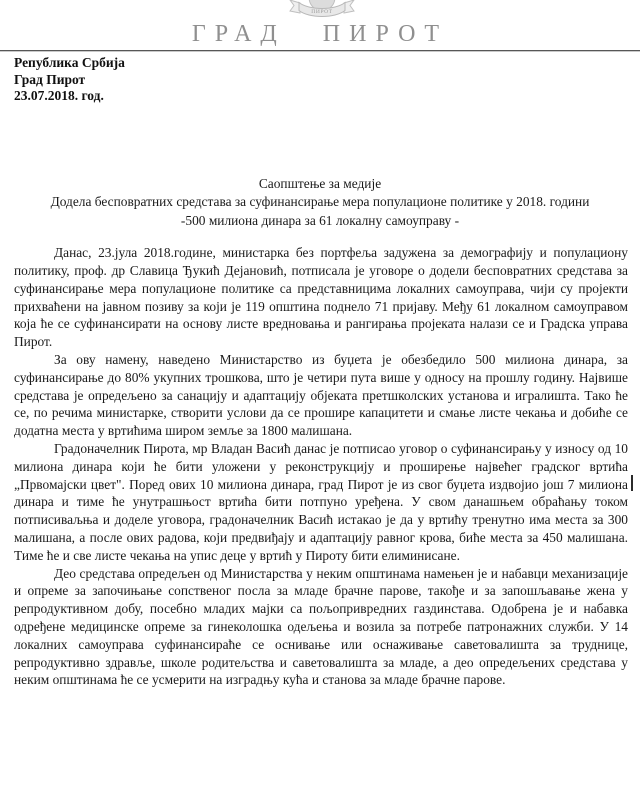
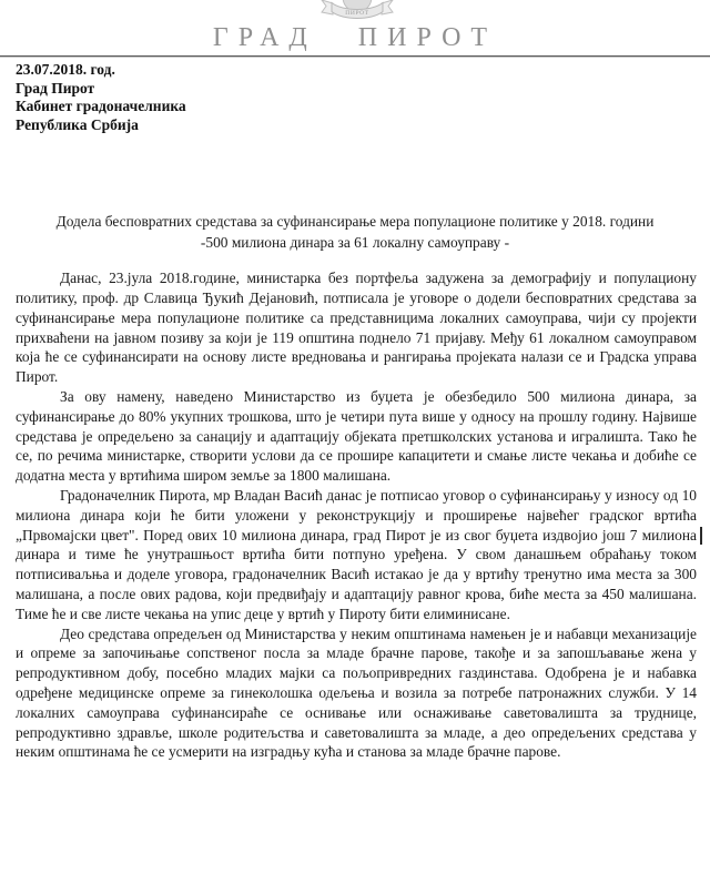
  ГРАД ПИРОТ
- Република Србија
+ 23.07.2018. год.
  Град Пирот
+ Кабинет градоначелника
- 23.07.2018. год.
+ Република Србија
- Саопштење за медије
  Додела бесповратних средстава за суфинансирање мера популационе политике у 2018. години
  -500 милиона динара за 61 локалну самоуправу -
  Данас, 23.јула 2018.године, министарка без портфеља задужена за демографију и популациону политику, проф. др Славица Ђукић Дејановић, потписала је уговоре о додели бесповратних средстава за суфинансирање мера популационе политике са представницима локалних самоуправа, чији су пројекти прихваћени на јавном позиву за који је 119 општина поднело 71 пријаву. Међу 61 локалном самоуправом која ће се суфинансирати на основу листе вредновања и рангирања пројеката налази се и Градска управа Пирот.
  За ову намену, наведено Министарство из буџета је обезбедило 500 милиона динара, за суфинансирање до 80% укупних трошкова, што је четири пута више у односу на прошлу годину. Највише средстава је опредељено за санацију и адаптацију објеката претшколских установа и игралишта. Тако ће се, по речима министарке, створити услови да се прошире капацитети и смање листе чекања и добиће се додатна места у вртићима широм земље за 1800 малишана.
  Градоначелник Пирота, мр Владан Васић данас је потписао уговор о суфинансирању у износу од 10 милиона динара који ће бити уложени у реконструкцију и проширење највећег градског вртића „Првомајски цвет". Поред ових 10 милиона динара, град Пирот је из свог буџета издвојио још 7 милиона динара и тиме ће унутрашњост вртића бити потпуно уређена. У свом данашњем обраћању током потписиваљња и доделе уговора, градоначелник Васић истакао је да у вртићу тренутно има места за 300 малишана, а после ових радова, који предвиђају и адаптацију равног крова, биће места за 450 малишана. Тиме ће и све листе чекања на упис деце у вртић у Пироту бити елиминисане.
  Део средстава опредељен од Министарства у неким општинама намењен је и набавци механизације и опреме за започињање сопственог посла за младе брачне парове, такође и за запошљавање жена у репродуктивном добу, посебно младих мајки са пољопривредних газдинстава. Одобрена је и набавка одређене медицинске опреме за гинеколошка одељења и возила за потребе патронажних служби. У 14 локалних самоуправа суфинансираће се оснивање или оснаживање саветовалишта за труднице, репродуктивно здравље, школе родитељства и саветовалишта за младе, а део опредељених средстава у неким општинама ће се усмерити на изградњу кућа и станова за младе брачне парове.
